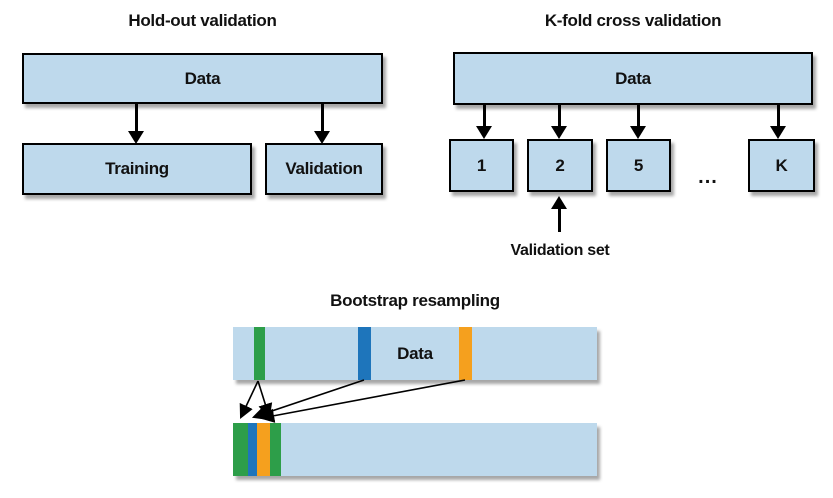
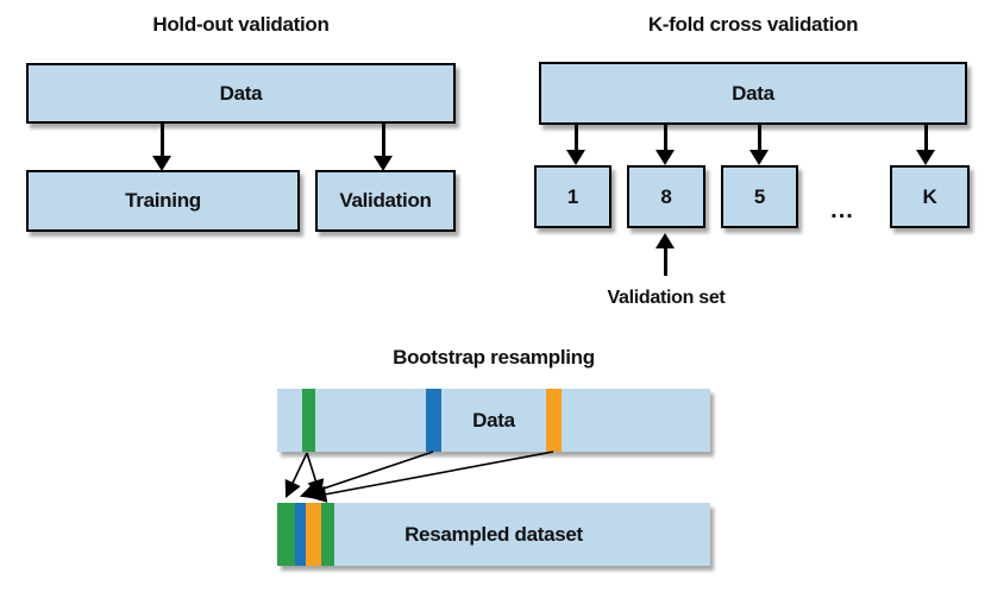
  Hold-out validation
  Data
  Training
  Validation
  K-fold cross validation
  Data
  1
- 2
+ 8
  5
  ...
  K
  Validation set
  Bootstrap resampling
  Data
+ Resampled dataset
